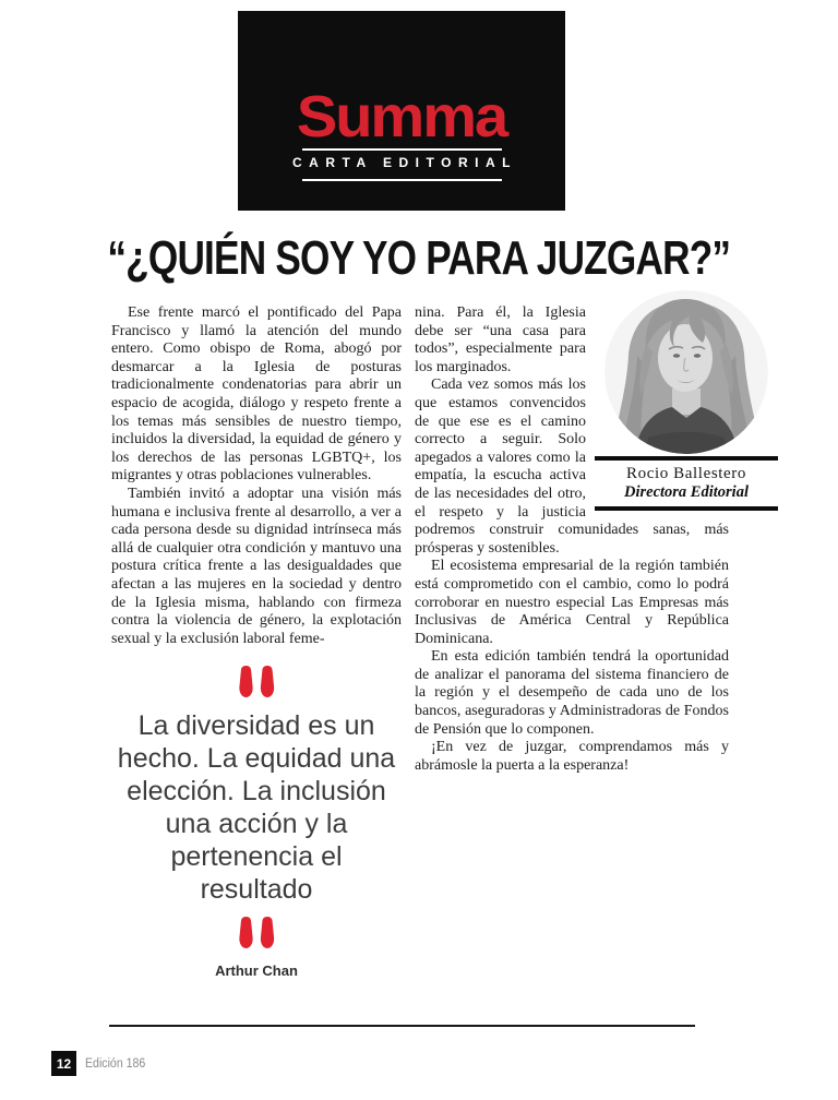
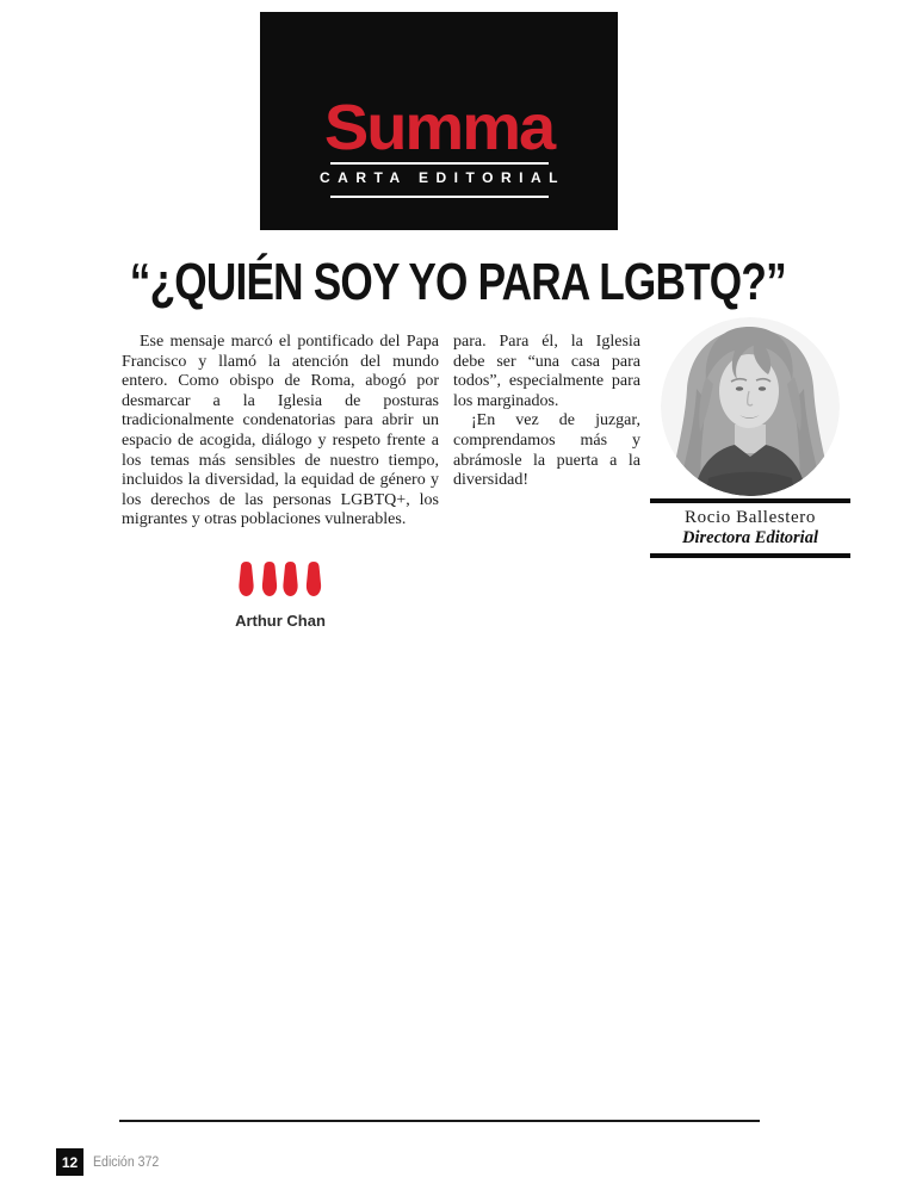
  Summa
  CARTA EDITORIAL
- “¿QUIÉN SOY YO PARA JUZGAR?”
+ “¿QUIÉN SOY YO PARA LGBTQ?”
- Ese frente marcó el pontificado del Papa Francisco y llamó la atención del mundo entero. Como obispo de Roma, abogó por desmarcar a la Iglesia de posturas tradicionalmente condenatorias para abrir un espacio de acogida, diálogo y respeto frente a los temas más sensibles de nuestro tiempo, incluidos la diversidad, la equidad de género y los derechos de las personas LGBTQ+, los migrantes y otras poblaciones vulnerables.
+ Ese mensaje marcó el pontificado del Papa Francisco y llamó la atención del mundo entero. Como obispo de Roma, abogó por desmarcar a la Iglesia de posturas tradicionalmente condenatorias para abrir un espacio de acogida, diálogo y respeto frente a los temas más sensibles de nuestro tiempo, incluidos la diversidad, la equidad de género y los derechos de las personas LGBTQ+, los migrantes y otras poblaciones vulnerables.
- También invitó a adoptar una visión más humana e inclusiva frente al desarrollo, a ver a cada persona desde su dignidad intrínseca más allá de cualquier otra condición y mantuvo una postura crítica frente a las desigualdades que afectan a las mujeres en la sociedad y dentro de la Iglesia misma, hablando con firmeza contra la violencia de género, la explotación sexual y la exclusión laboral feme-
- La diversidad es un hecho. La equidad una elección. La inclusión una acción y la pertenencia el resultado
  Arthur Chan
  Rocio Ballestero
  Directora Editorial
- nina. Para él, la Iglesia debe ser “una casa para todos”, especialmente para los marginados.
+ para. Para él, la Iglesia debe ser “una casa para todos”, especialmente para los marginados.
- Cada vez somos más los que estamos convencidos de que ese es el camino correcto a seguir. Solo apegados a valores como la empatía, la escucha activa de las necesidades del otro, el respeto y la justicia podremos construir comunidades sanas, más prósperas y sostenibles.
- El ecosistema empresarial de la región también está comprometido con el cambio, como lo podrá corroborar en nuestro especial Las Empresas más Inclusivas de América Central y República Dominicana.
- En esta edición también tendrá la oportunidad de analizar el panorama del sistema financiero de la región y el desempeño de cada uno de los bancos, aseguradoras y Administradoras de Fondos de Pensión que lo componen.
- ¡En vez de juzgar, comprendamos más y abrámosle la puerta a la esperanza!
+ ¡En vez de juzgar, comprendamos más y abrámosle la puerta a la diversidad!
  12
- Edición 186
+ Edición 372
